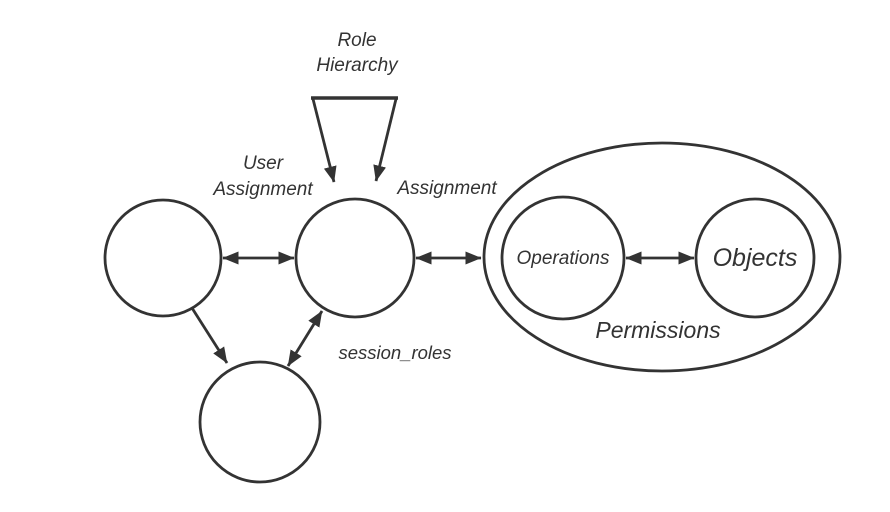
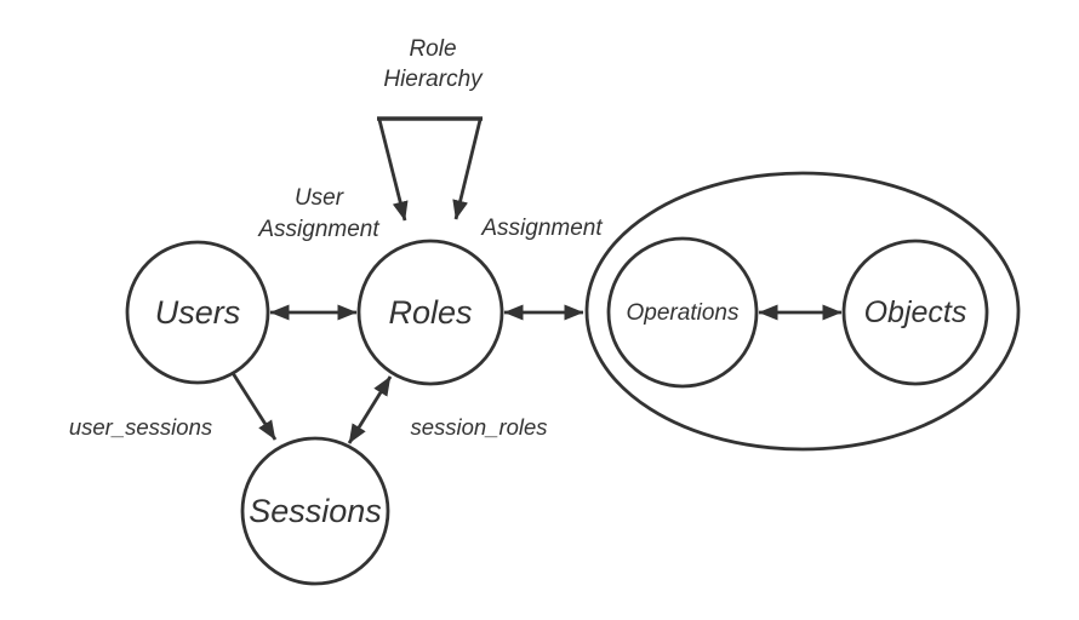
+ Users
+ Roles
+ Sessions
  Operations
  Objects
- Permissions
  Role
  Hierarchy
  User
  Assignment
  Assignment
+ user_sessions
  session_roles
